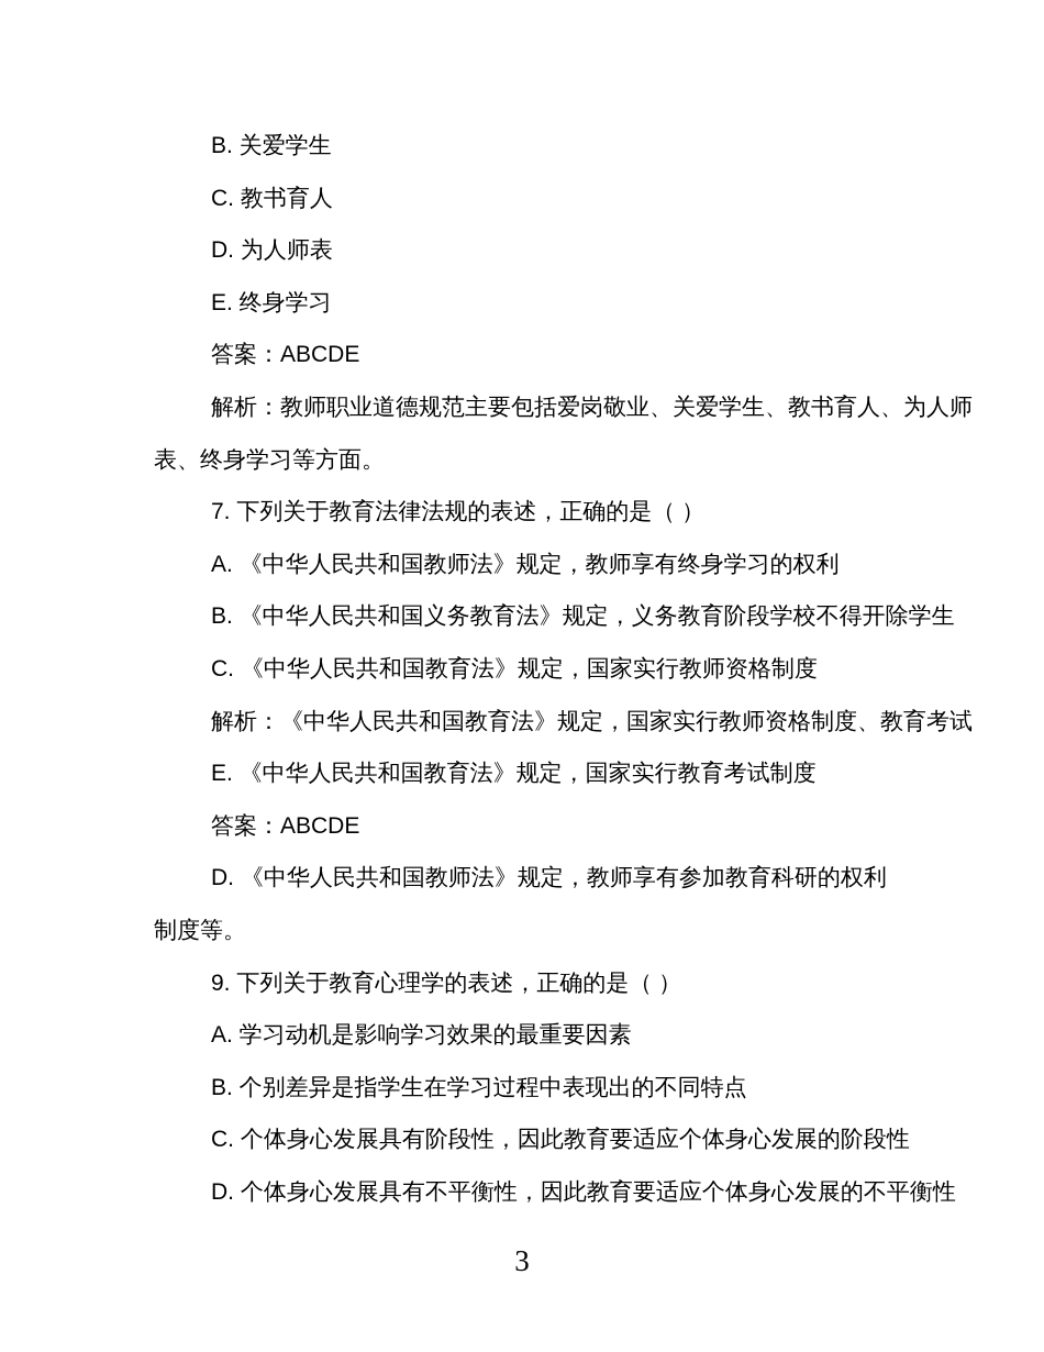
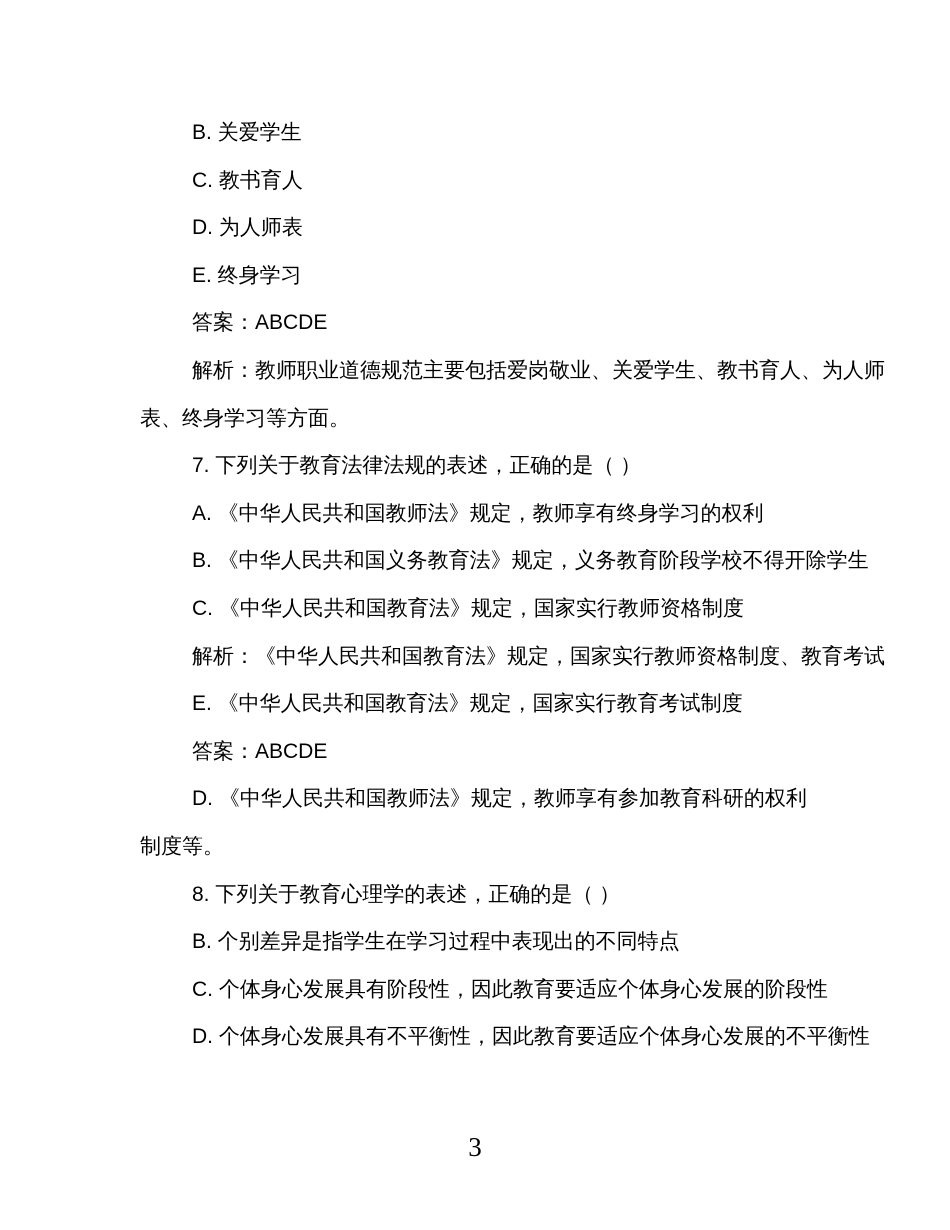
  B. 关爱学生
  C. 教书育人
  D. 为人师表
  E. 终身学习
  答案：ABCDE
  解析：教师职业道德规范主要包括爱岗敬业、关爱学生、教书育人、为人师
  表、终身学习等方面。
  7. 下列关于教育法律法规的表述，正确的是（ ）
  A. 《中华人民共和国教师法》规定，教师享有终身学习的权利
  B. 《中华人民共和国义务教育法》规定，义务教育阶段学校不得开除学生
  C. 《中华人民共和国教育法》规定，国家实行教师资格制度
  解析：《中华人民共和国教育法》规定，国家实行教师资格制度、教育考试
  E. 《中华人民共和国教育法》规定，国家实行教育考试制度
  答案：ABCDE
  D. 《中华人民共和国教师法》规定，教师享有参加教育科研的权利
  制度等。
- 9. 下列关于教育心理学的表述，正确的是（ ）
+ 8. 下列关于教育心理学的表述，正确的是（ ）
- A. 学习动机是影响学习效果的最重要因素
  B. 个别差异是指学生在学习过程中表现出的不同特点
  C. 个体身心发展具有阶段性，因此教育要适应个体身心发展的阶段性
  D. 个体身心发展具有不平衡性，因此教育要适应个体身心发展的不平衡性
  3
